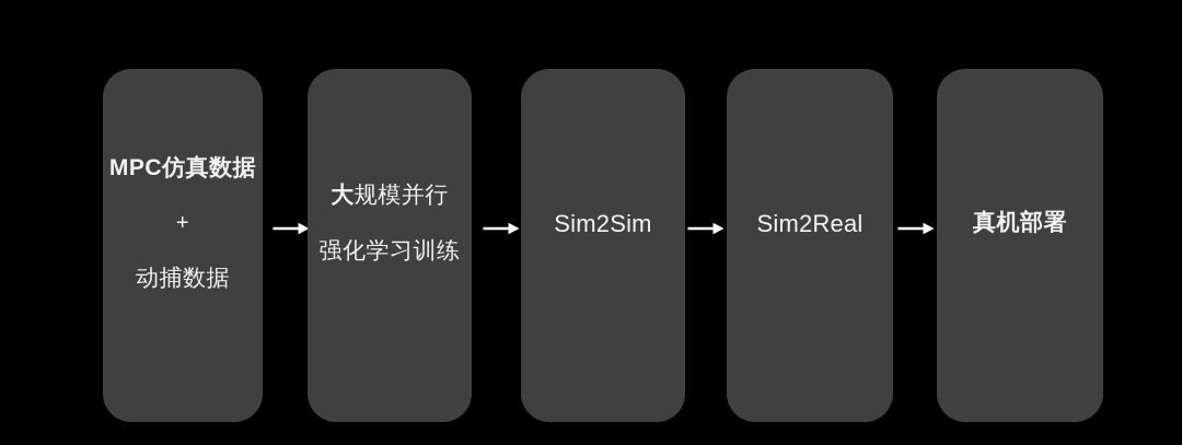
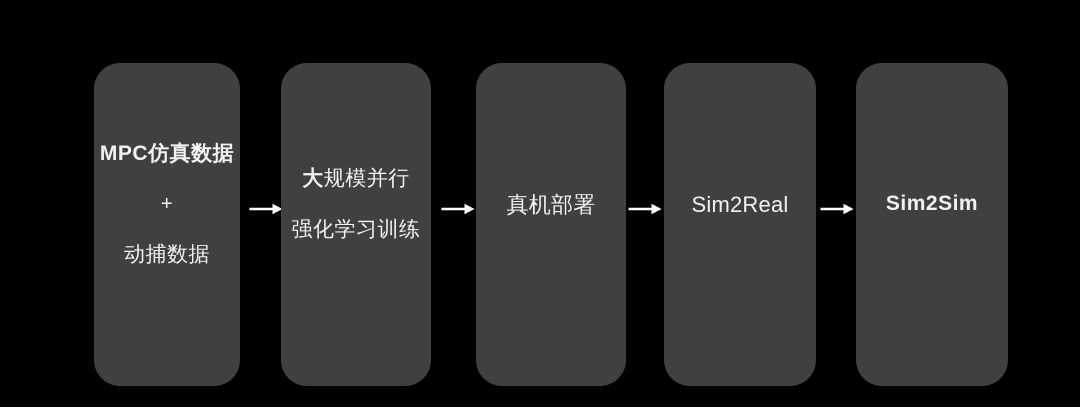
  MPC仿真数据
  +
  动捕数据
  大规模并行
  强化学习训练
- Sim2Sim
+ 真机部署
  Sim2Real
- 真机部署
+ Sim2Sim
